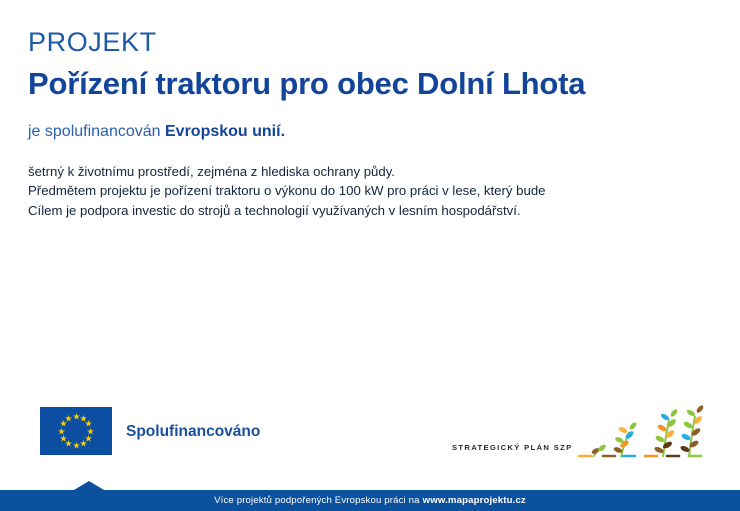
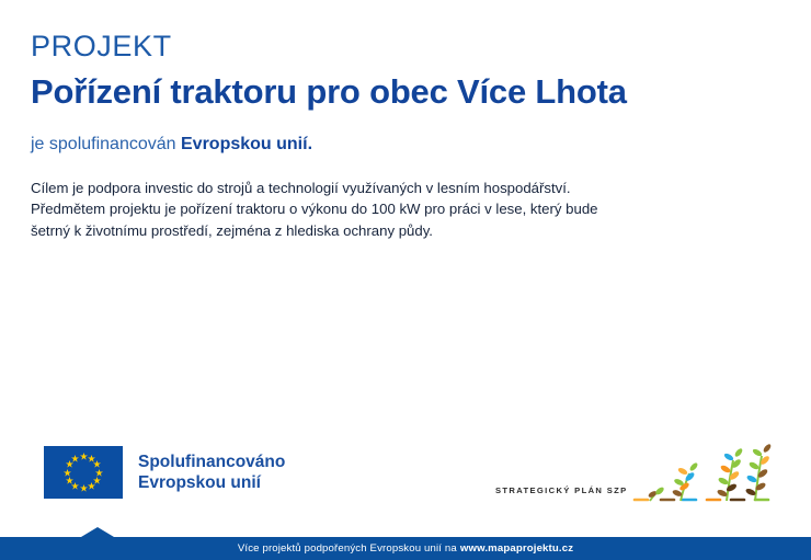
  PROJEKT
- Pořízení traktoru pro obec Dolní Lhota
+ Pořízení traktoru pro obec Více Lhota
  je spolufinancován Evropskou unií.
- šetrný k životnímu prostředí, zejména z hlediska ochrany půdy.
+ Cílem je podpora investic do strojů a technologií využívaných v lesním hospodářství.
  Předmětem projektu je pořízení traktoru o výkonu do 100 kW pro práci v lese, který bude
- Cílem je podpora investic do strojů a technologií využívaných v lesním hospodářství.
+ šetrný k životnímu prostředí, zejména z hlediska ochrany půdy.
  Spolufinancováno
+ Evropskou unií
  STRATEGICKÝ PLÁN SZP
- Více projektů podpořených Evropskou práci na
+ Více projektů podpořených Evropskou unií na
  www.mapaprojektu.cz
